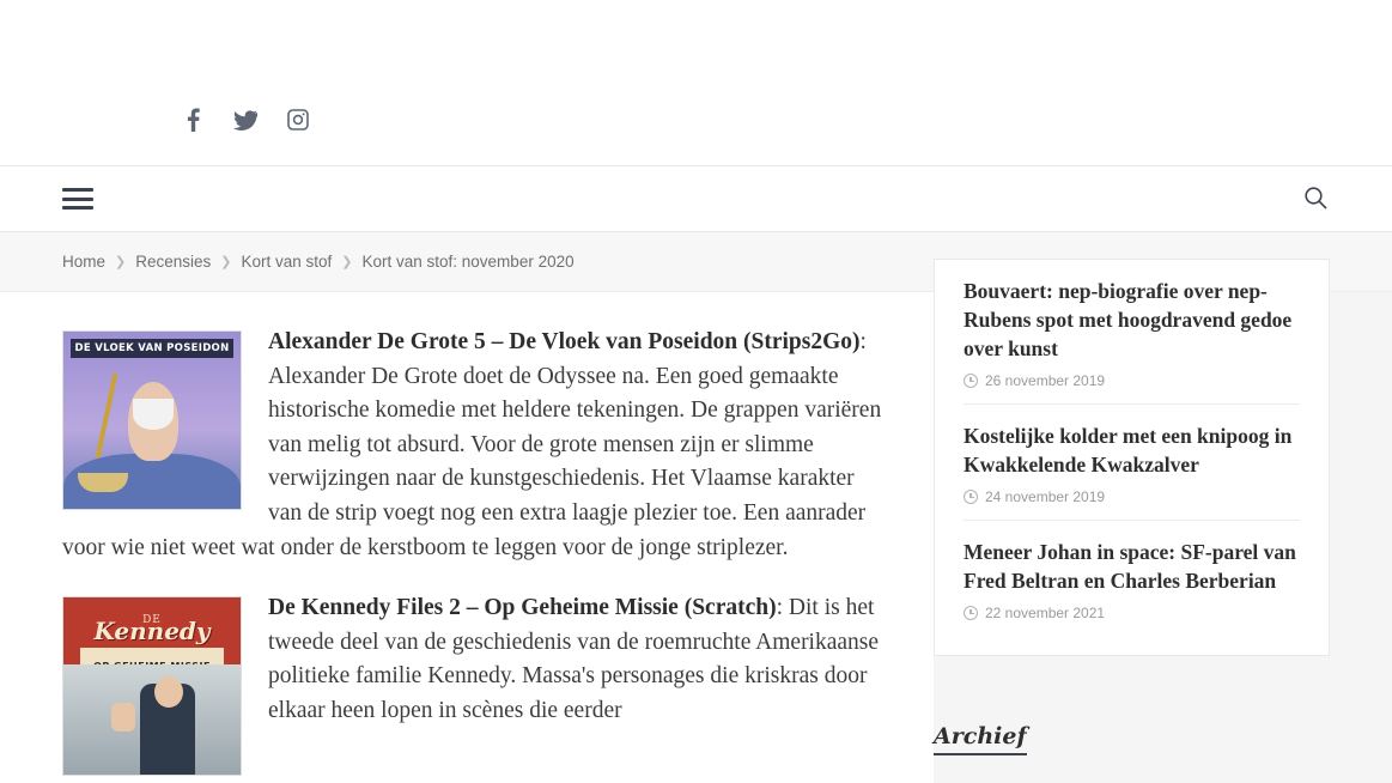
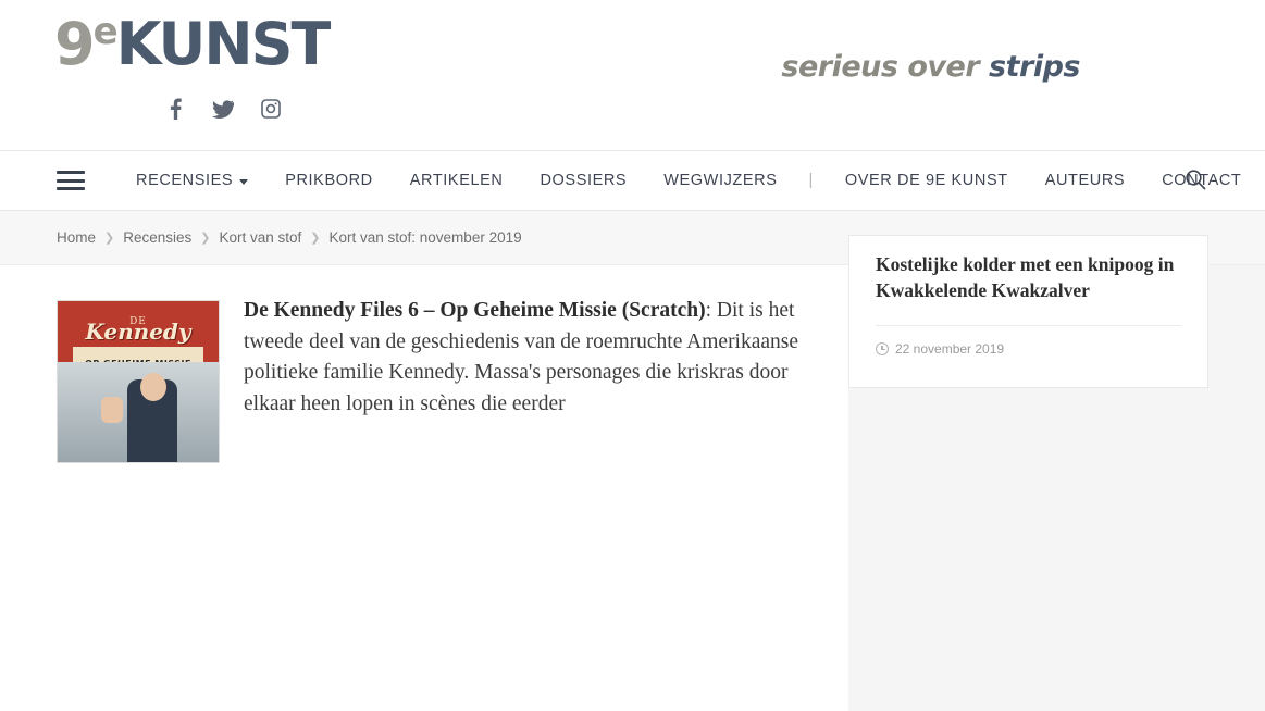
+ 9eKUNST
+ serieus over strips
+ RECENSIES
+ PRIKBORD
+ ARTIKELEN
+ DOSSIERS
+ WEGWIJZERS
+ |
+ OVER DE 9E KUNST
+ AUTEURS
+ CONTACT
  Home
  ❯
  Recensies
  ❯
  Kort van stof
  ❯
- Kort van stof: november 2020
+ Kort van stof: november 2019
- DE VLOEK VAN POSEIDON
- Alexander De Grote 5 – De Vloek van Poseidon (Strips2Go): Alexander De Grote doet de Odyssee na. Een goed gemaakte historische komedie met heldere tekeningen. De grappen variëren van melig tot absurd. Voor de grote mensen zijn er slimme verwijzingen naar de kunstgeschiedenis. Het Vlaamse karakter van de strip voegt nog een extra laagje plezier toe. Een aanrader voor wie niet weet wat onder de kerstboom te leggen voor de jonge striplezer.
  DE
- De Kennedy Files 2 – Op Geheime Missie (Scratch): Dit is het tweede deel van de geschiedenis van de roemruchte Amerikaanse politieke familie Kennedy. Massa's personages die kriskras door elkaar heen lopen in scènes die eerder
+ De Kennedy Files 6 – Op Geheime Missie (Scratch): Dit is het tweede deel van de geschiedenis van de roemruchte Amerikaanse politieke familie Kennedy. Massa's personages die kriskras door elkaar heen lopen in scènes die eerder
- Bouvaert: nep-biografie over nep-Rubens spot met hoogdravend gedoe over kunst
- 26 november 2019
  Kostelijke kolder met een knipoog in Kwakkelende Kwakzalver
- 24 november 2019
- Meneer Johan in space: SF-parel van Fred Beltran en Charles Berberian
- 22 november 2021
+ 22 november 2019
- Archief
